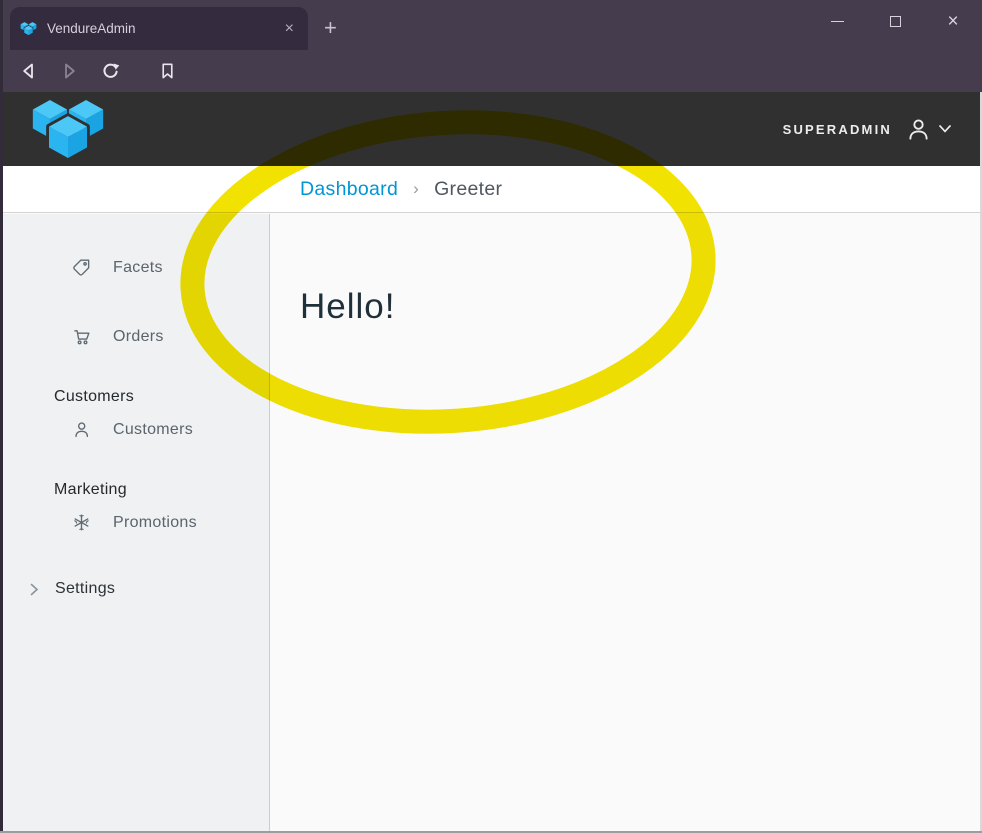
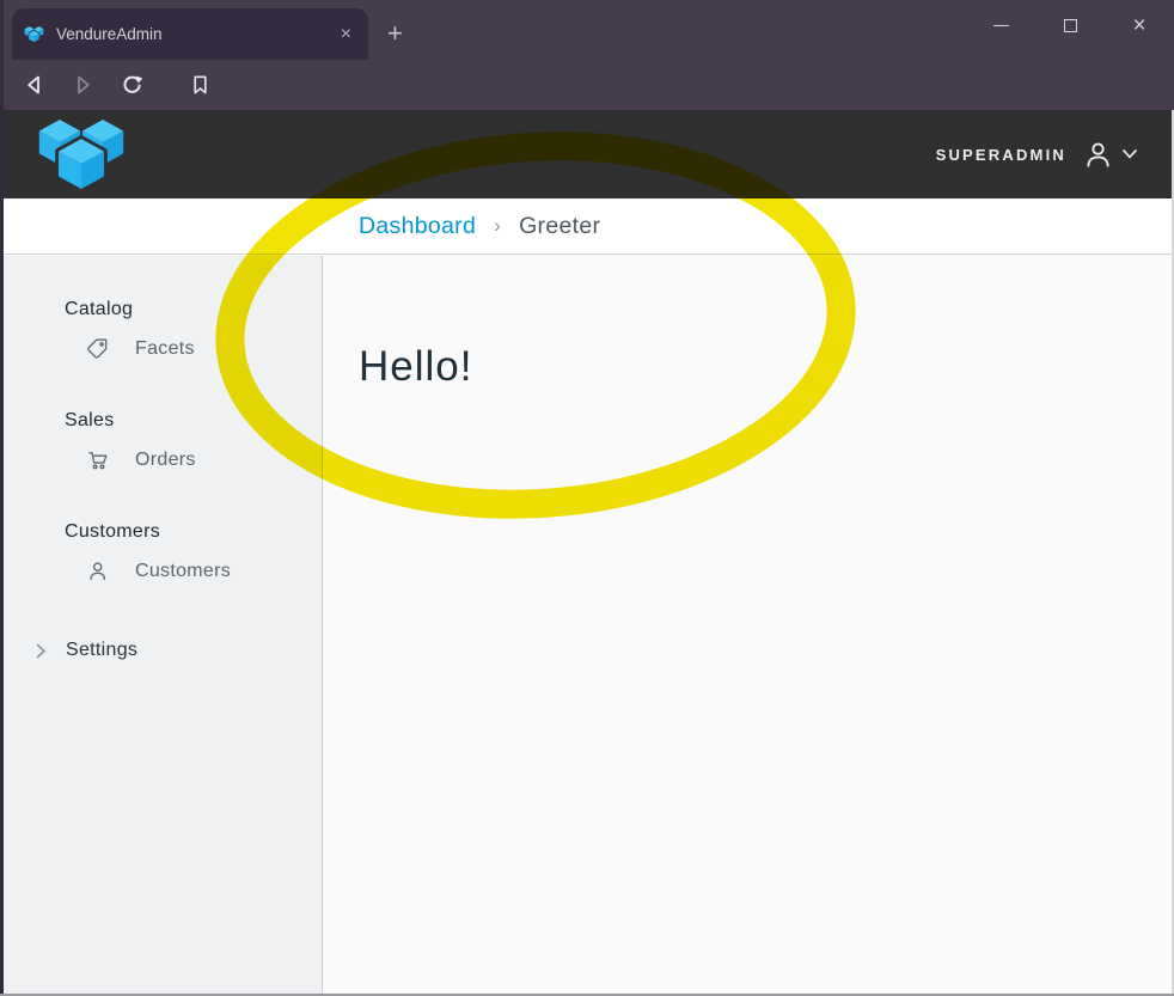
  VendureAdmin
  ×
  +
  ×
  SUPERADMIN
  Dashboard
  ›
  Greeter
+ Catalog
  Facets
+ Sales
  Orders
  Customers
  Customers
- Marketing
- Promotions
  Settings
  Hello!
